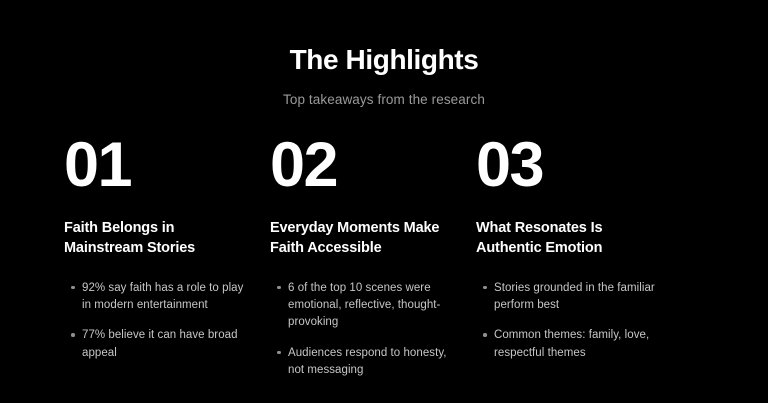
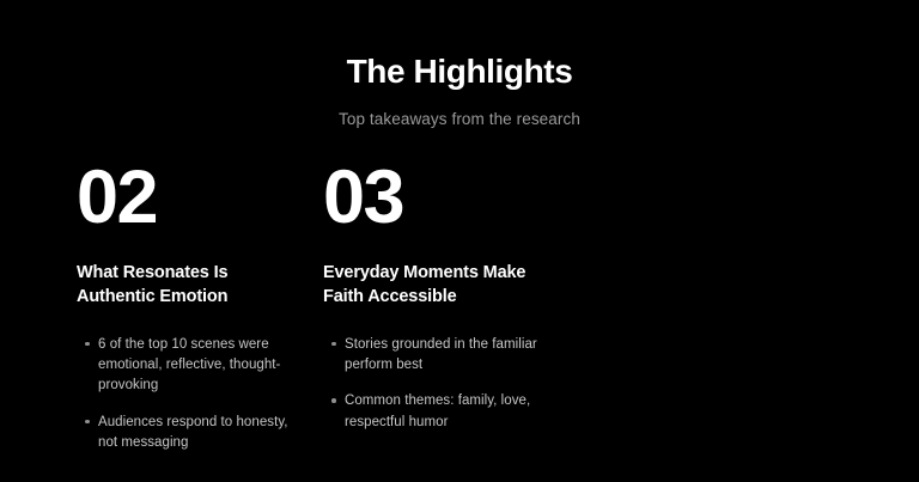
  The Highlights
  Top takeaways from the research
- 01
- Faith Belongs in Mainstream Stories
- 92% say faith has a role to play in modern entertainment
- 77% believe it can have broad appeal
  02
- Everyday Moments Make Faith Accessible
+ What Resonates Is Authentic Emotion
  6 of the top 10 scenes were emotional, reflective, thought-provoking
  Audiences respond to honesty, not messaging
  03
- What Resonates Is Authentic Emotion
+ Everyday Moments Make Faith Accessible
  Stories grounded in the familiar perform best
- Common themes: family, love, respectful themes
+ Common themes: family, love, respectful humor
